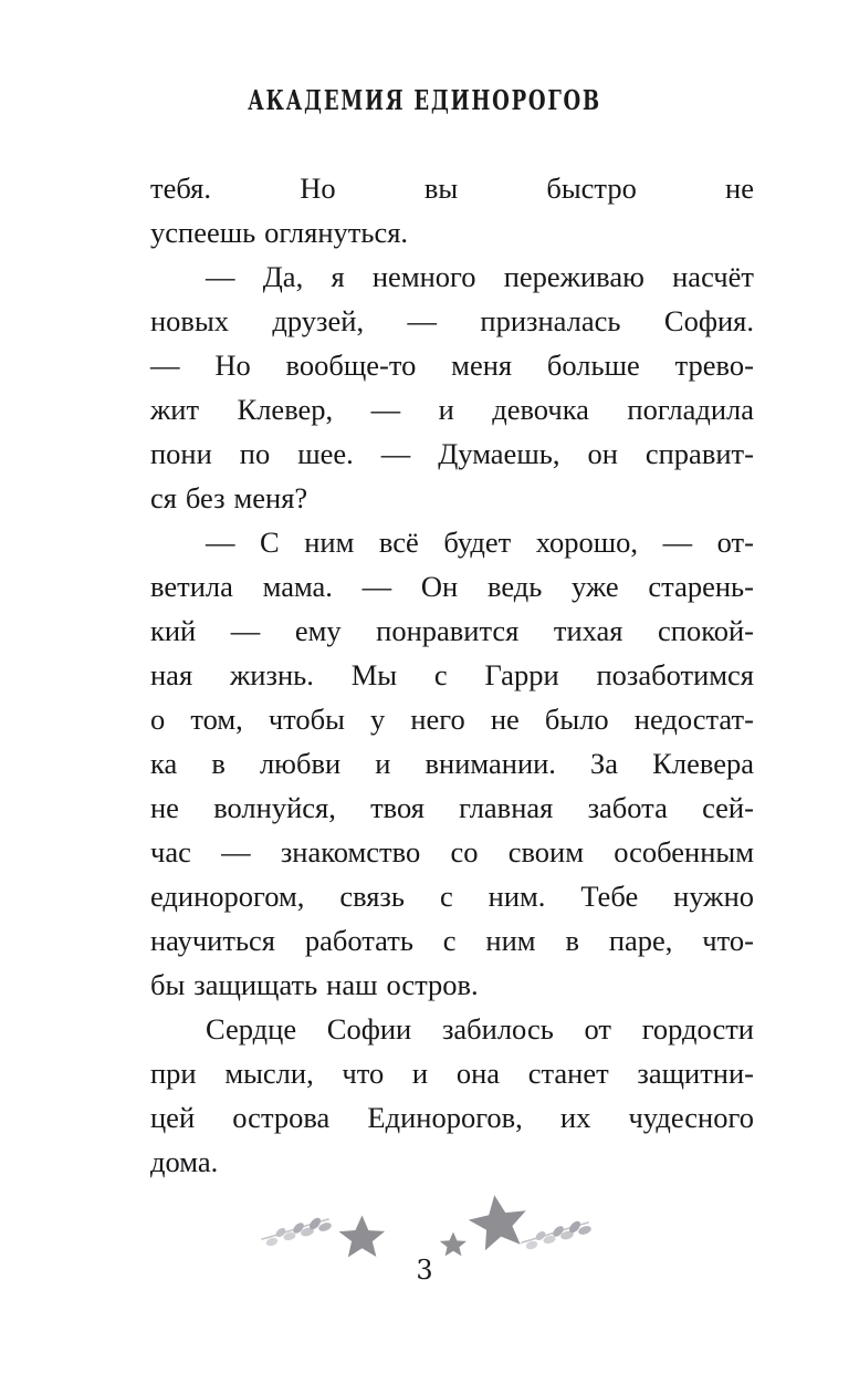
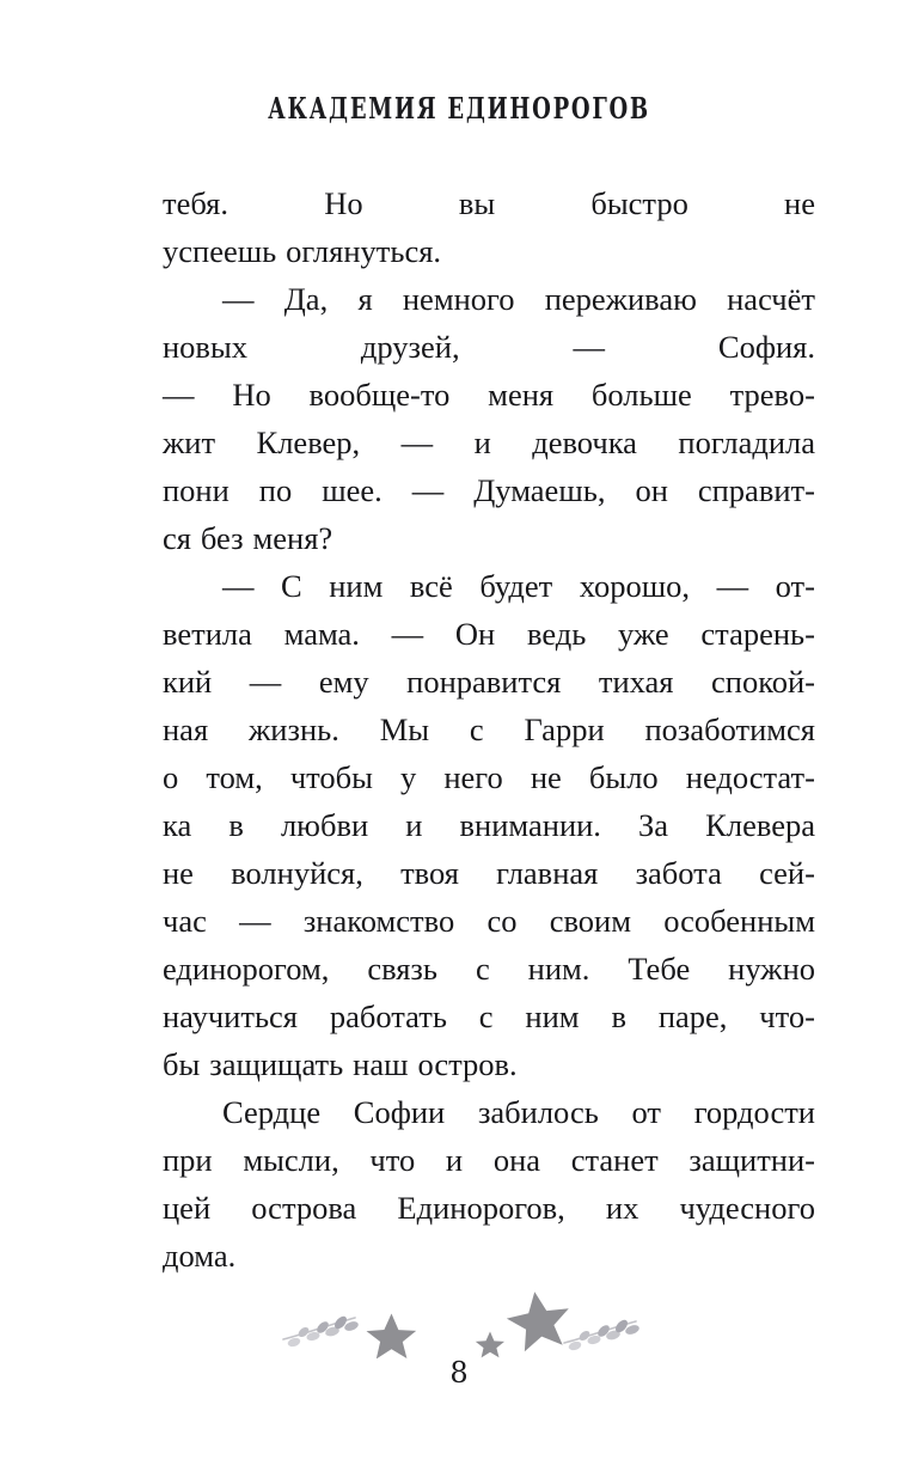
  АКАДЕМИЯ ЕДИНОРОГОВ
  тебя.
  Но
  вы
  быстро
  не
  успеешь
  оглянуться.
  —
  Да,
  я
  немного
  переживаю
  насчёт
  новых
  друзей,
  —
- призналась
  София.
  —
  Но
  вообще-то
  меня
  больше
  трево-
  жит
  Клевер,
  —
  и
  девочка
  погладила
  пони
  по
  шее.
  —
  Думаешь,
  он
  справит-
  ся
  без
  меня?
  —
  С
  ним
  всё
  будет
  хорошо,
  —
  от-
  ветила
  мама.
  —
  Он
  ведь
  уже
  старень-
  кий
  —
  ему
  понравится
  тихая
  спокой-
  ная
  жизнь.
  Мы
  с
  Гарри
  позаботимся
  о
  том,
  чтобы
  у
  него
  не
  было
  недостат-
  ка
  в
  любви
  и
  внимании.
  За
  Клевера
  не
  волнуйся,
  твоя
  главная
  забота
  сей-
  час
  —
  знакомство
  со
  своим
  особенным
  единорогом,
  связь
  с
  ним.
  Тебе
  нужно
  научиться
  работать
  с
  ним
  в
  паре,
  что-
  бы
  защищать
  наш
  остров.
  Сердце
  Софии
  забилось
  от
  гордости
  при
  мысли,
  что
  и
  она
  станет
  защитни-
  цей
  острова
  Единорогов,
  их
  чудесного
  дома.
- 3
+ 8
